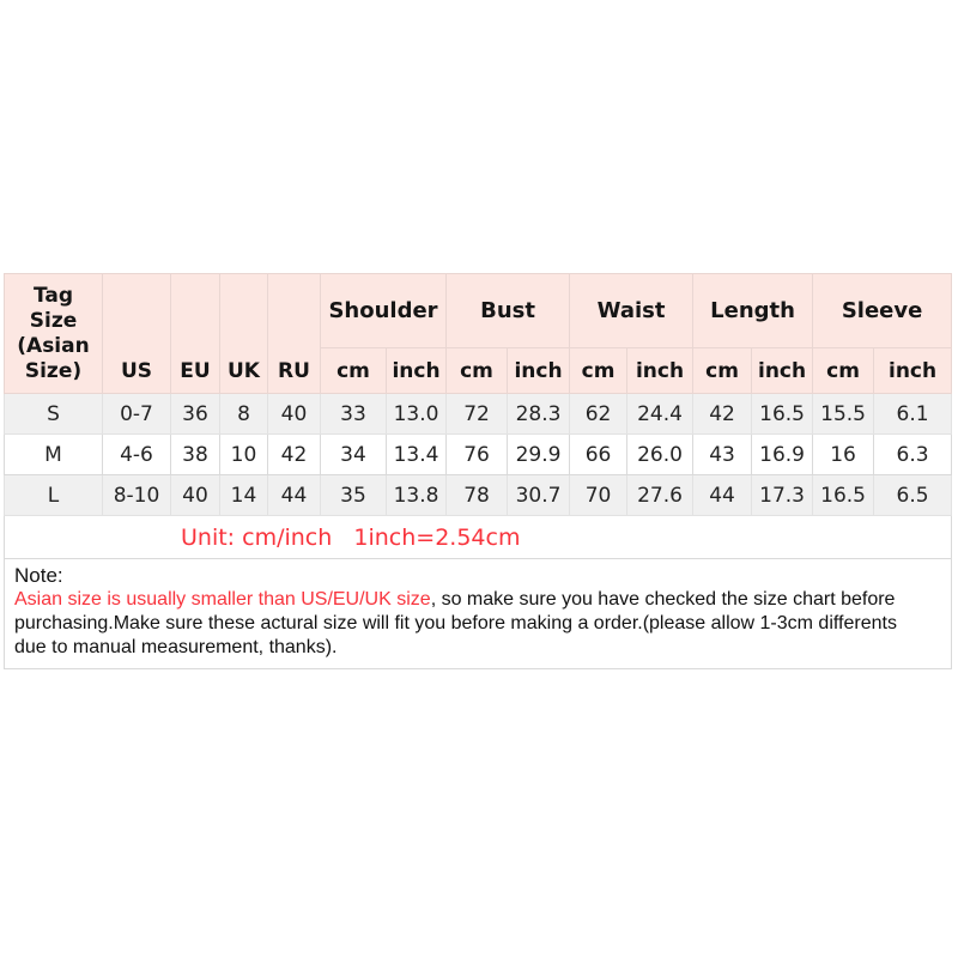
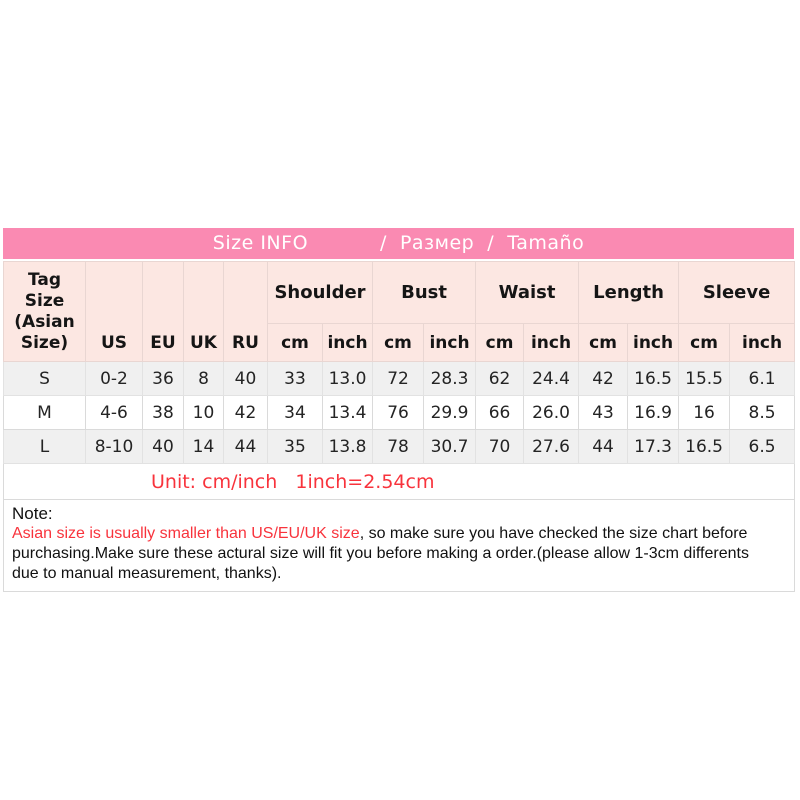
+ Size INFO / Размер / Tamaño
  Tag Size (Asian Size)	US	EU	UK	RU	Shoulder	Bust	Waist	Length	Sleeve
  cm	inch	cm	inch	cm	inch	cm	inch	cm	inch
- S	0-7	36	8	40	33	13.0	72	28.3	62	24.4	42	16.5	15.5	6.1
+ S	0-2	36	8	40	33	13.0	72	28.3	62	24.4	42	16.5	15.5	6.1
- M	4-6	38	10	42	34	13.4	76	29.9	66	26.0	43	16.9	16	6.3
+ M	4-6	38	10	42	34	13.4	76	29.9	66	26.0	43	16.9	16	8.5
  L	8-10	40	14	44	35	13.8	78	30.7	70	27.6	44	17.3	16.5	6.5
  Unit: cm/inch 1inch=2.54cm
  Note: Asian size is usually smaller than US/EU/UK size, so make sure you have checked the size chart before purchasing.Make sure these actural size will fit you before making a order.(please allow 1-3cm differents due to manual measurement, thanks).
